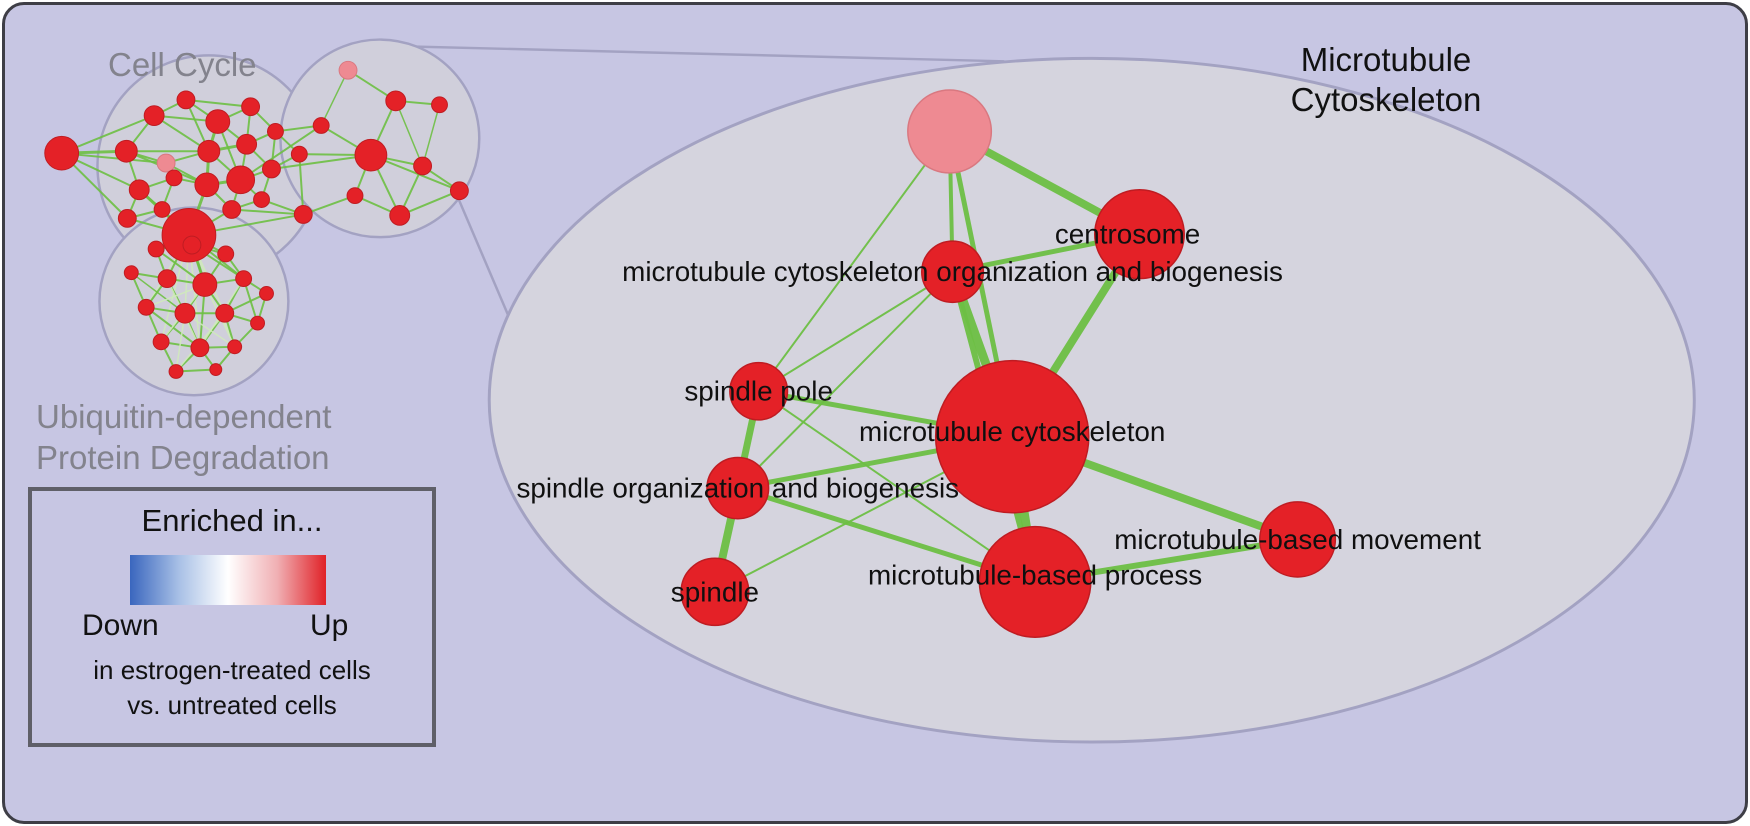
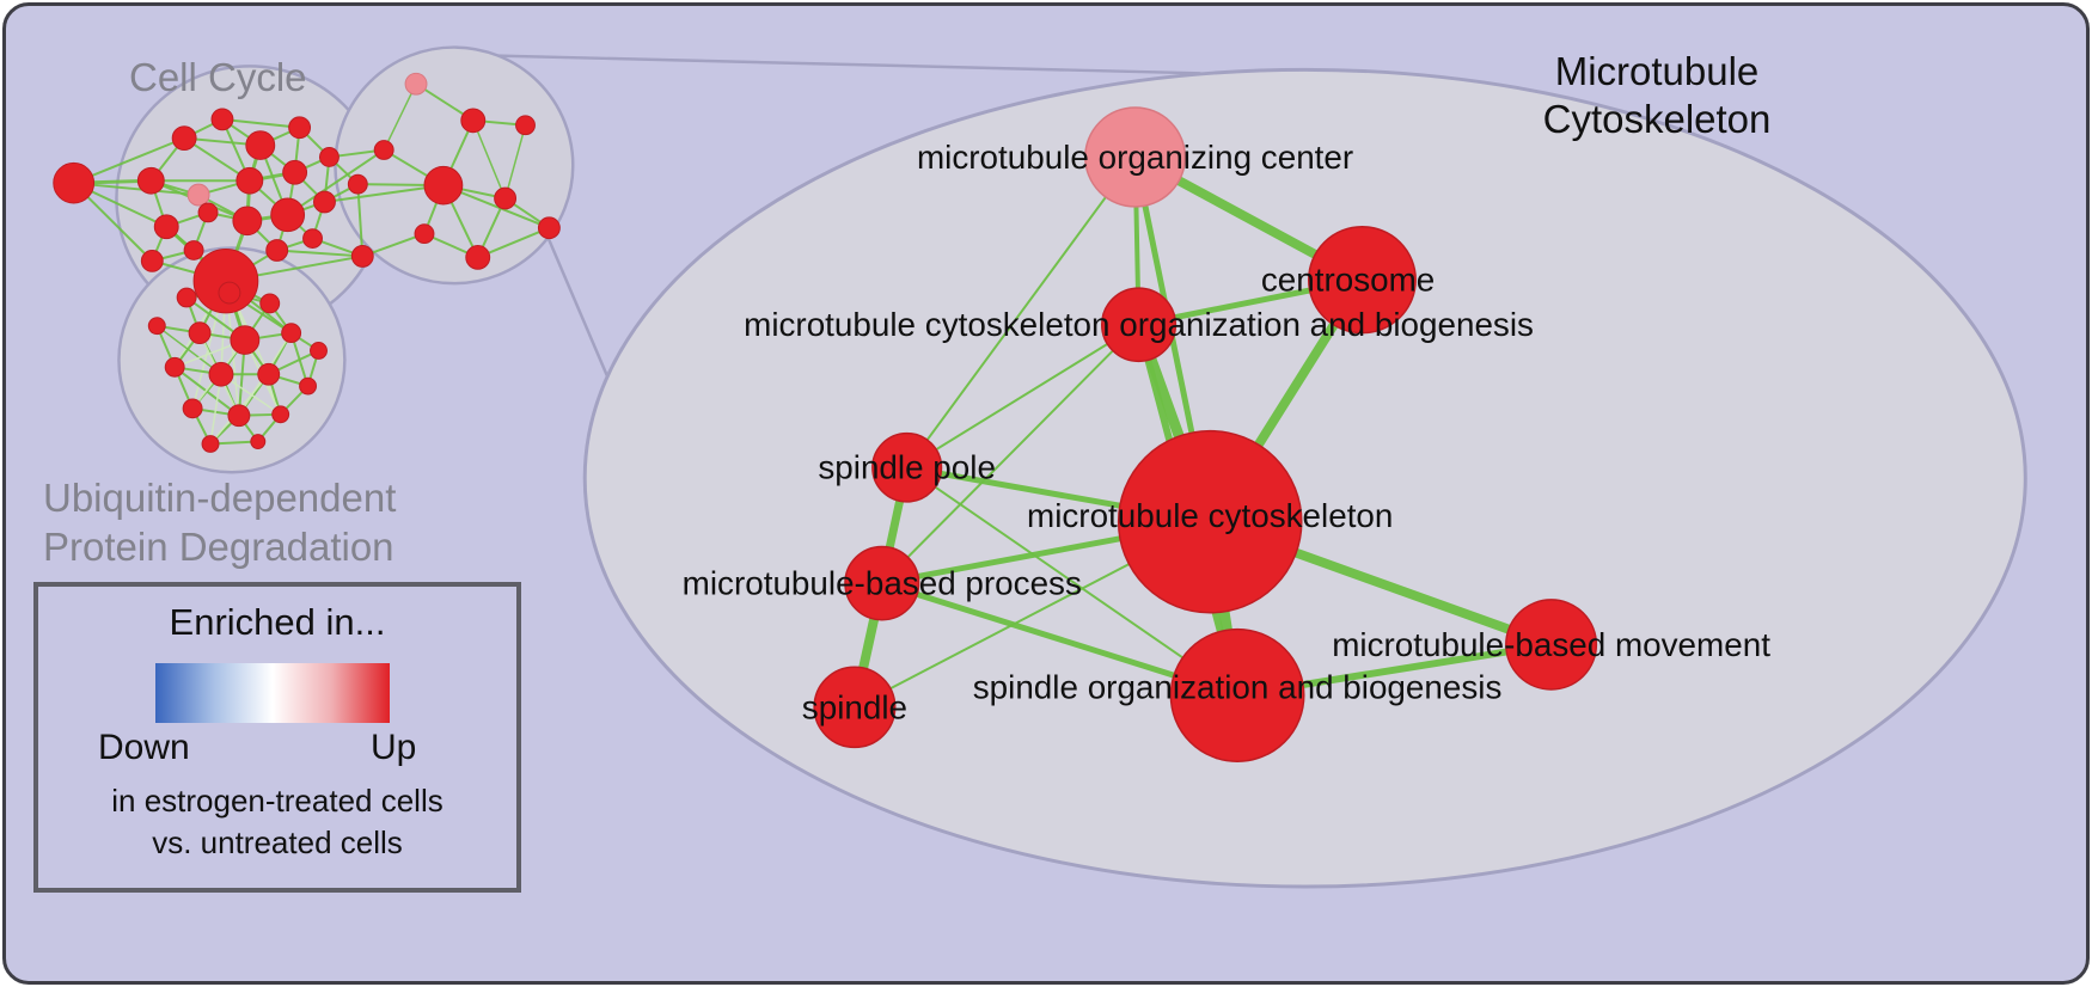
+ microtubule organizing center
  centrosome
  microtubule cytoskeleton organization and biogenesis
  spindle pole
  microtubule cytoskeleton
- spindle organization and biogenesis
+ microtubule-based process
  microtubule-based movement
  spindle
- microtubule-based process
+ spindle organization and biogenesis
  Microtubule
  Cytoskeleton
  Cell Cycle
  Ubiquitin-dependent
  Protein Degradation
  Enriched in...
  Down
  Up
  in estrogen-treated cells
  vs. untreated cells
